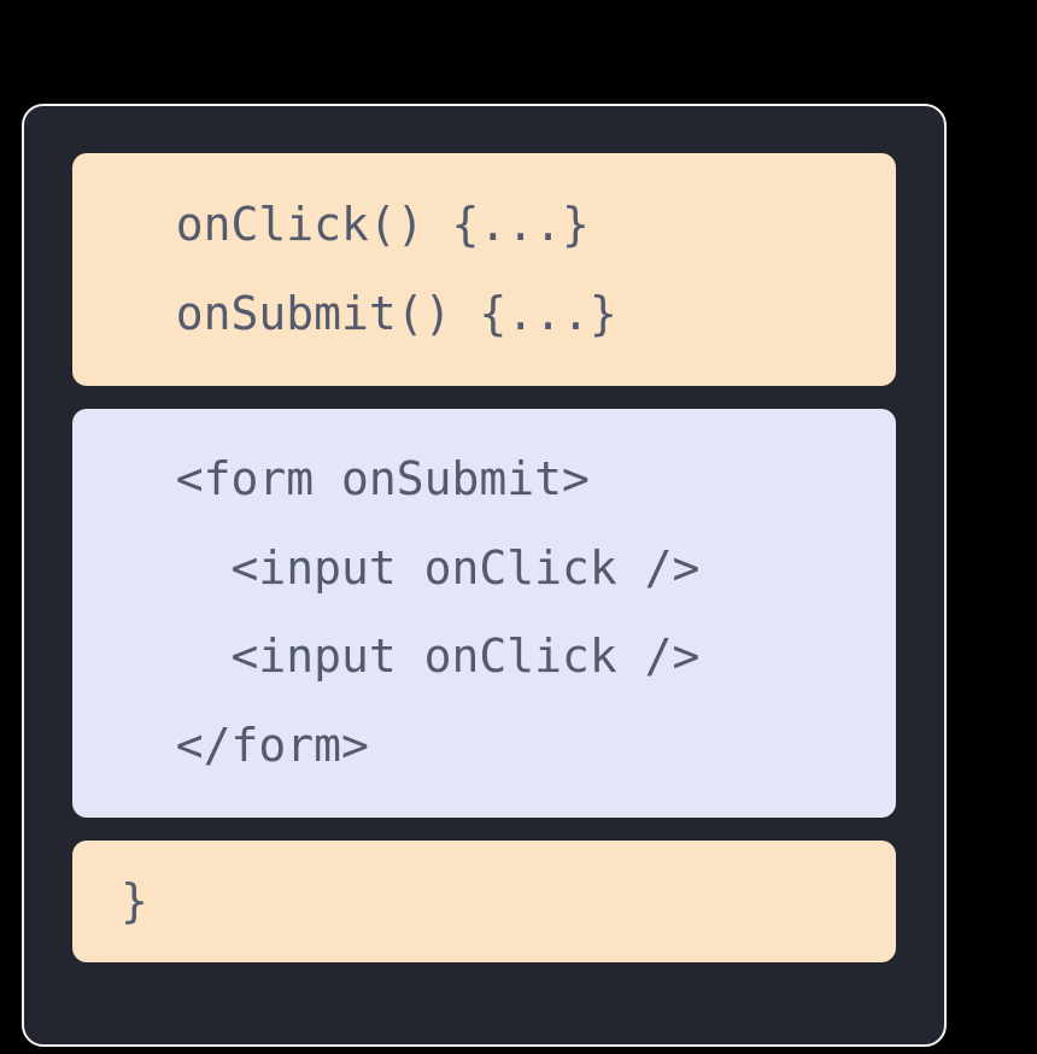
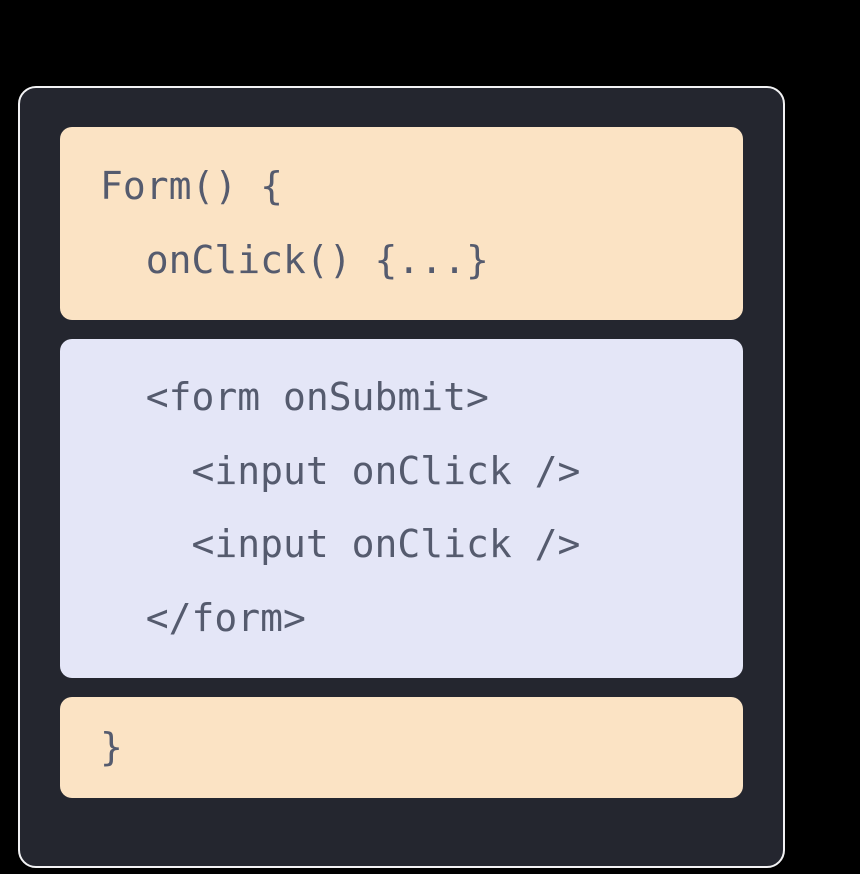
+ Form() {
  onClick() {...}
- onSubmit() {...}
  <form onSubmit>
  <input onClick />
  <input onClick />
  </form>
  }
